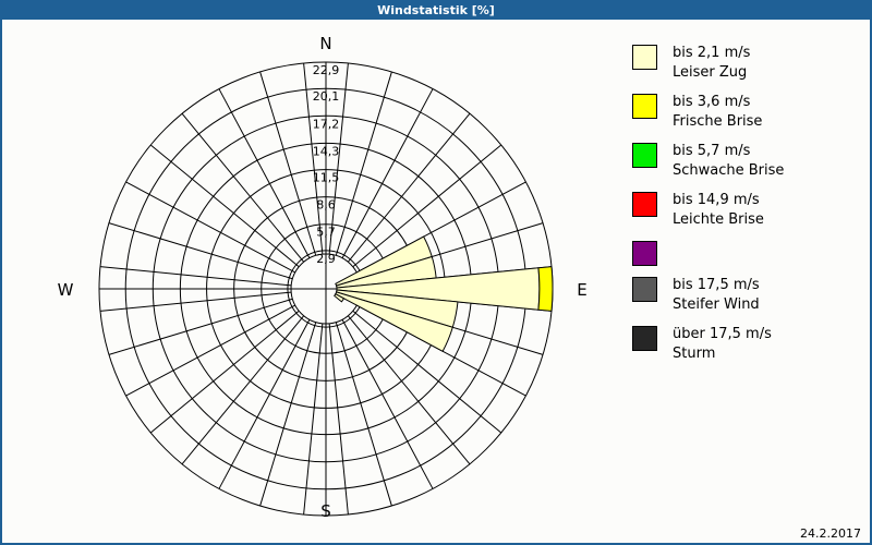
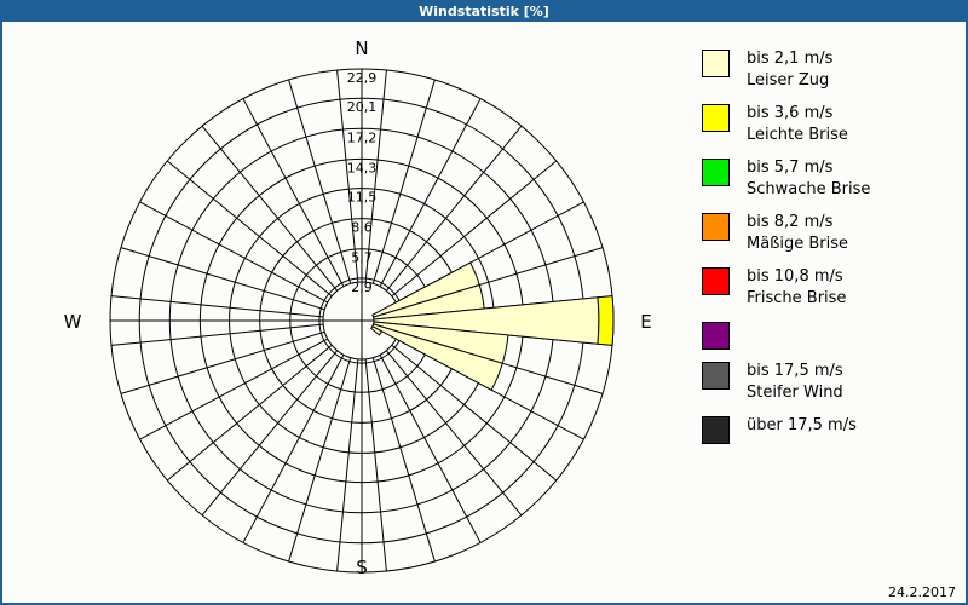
  Windstatistik [%]
  2,9
  5,7
  8,6
  11,5
  14,3
  17,2
  20,1
  22,9
  N
  S
  W
  E
  bis 2,1 m/s
  Leiser Zug
  bis 3,6 m/s
- Frische Brise
+ Leichte Brise
  bis 5,7 m/s
  Schwache Brise
+ bis 8,2 m/s
+ Mäßige Brise
- bis 14,9 m/s
+ bis 10,8 m/s
- Leichte Brise
+ Frische Brise
  bis 17,5 m/s
  Steifer Wind
  über 17,5 m/s
- Sturm
  24.2.2017
